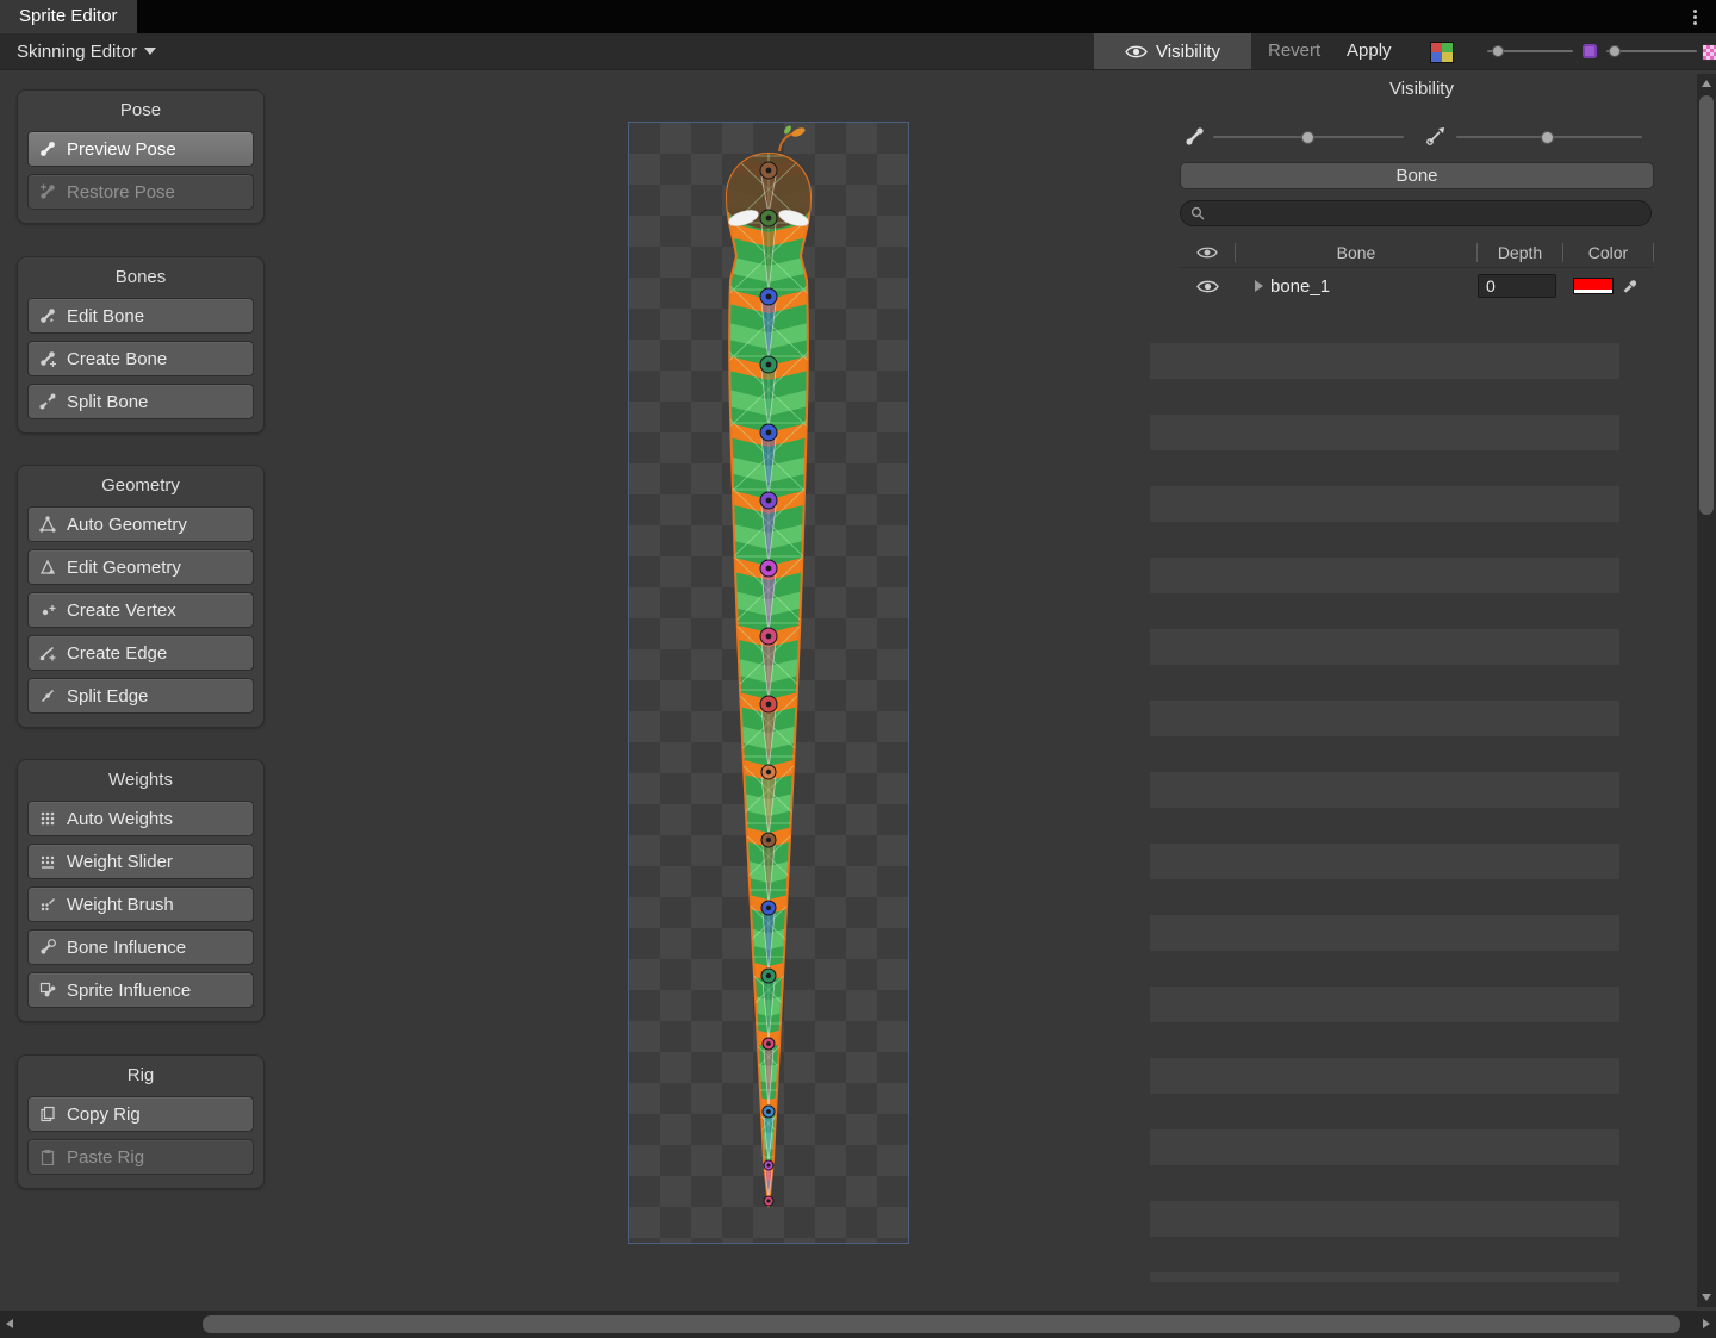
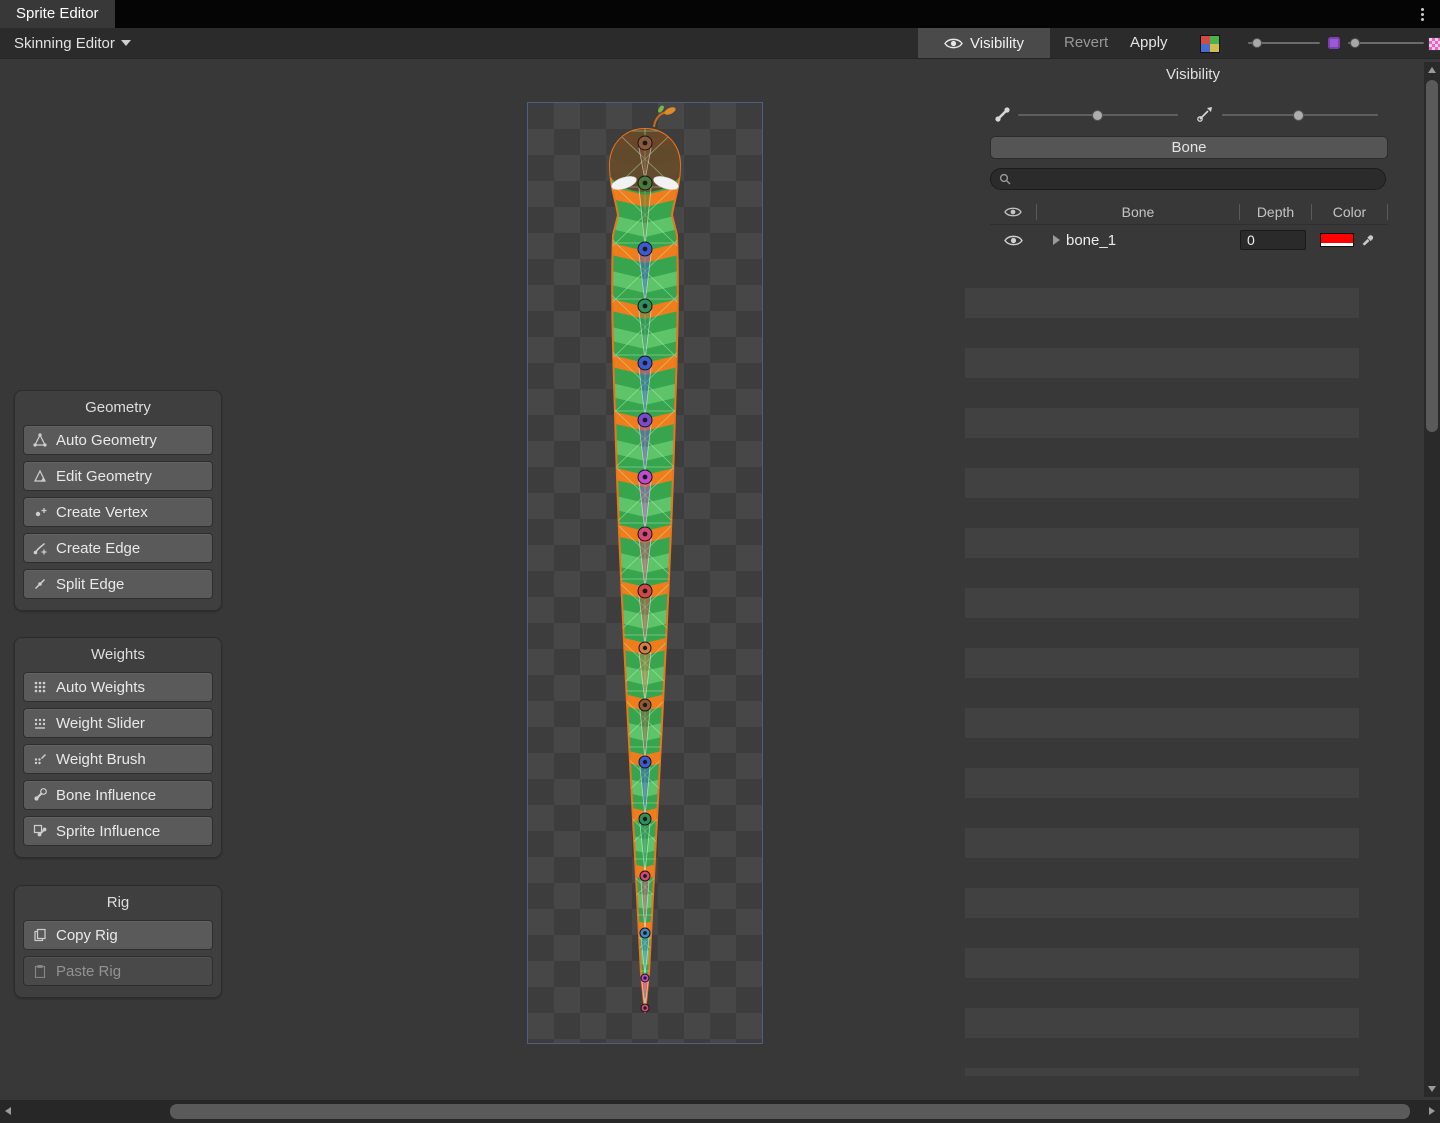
  Sprite Editor
  Skinning Editor
  Visibility
  Revert
  Apply
- Pose
- Preview Pose
- Restore Pose
- Bones
- Edit Bone
- Create Bone
- Split Bone
  Geometry
  Auto Geometry
  Edit Geometry
  Create Vertex
  Create Edge
  Split Edge
  Weights
  Auto Weights
  Weight Slider
  Weight Brush
  Bone Influence
  Sprite Influence
  Rig
  Copy Rig
  Paste Rig
  Visibility
  Bone
  Bone
  Depth
  Color
  bone_1
  0
